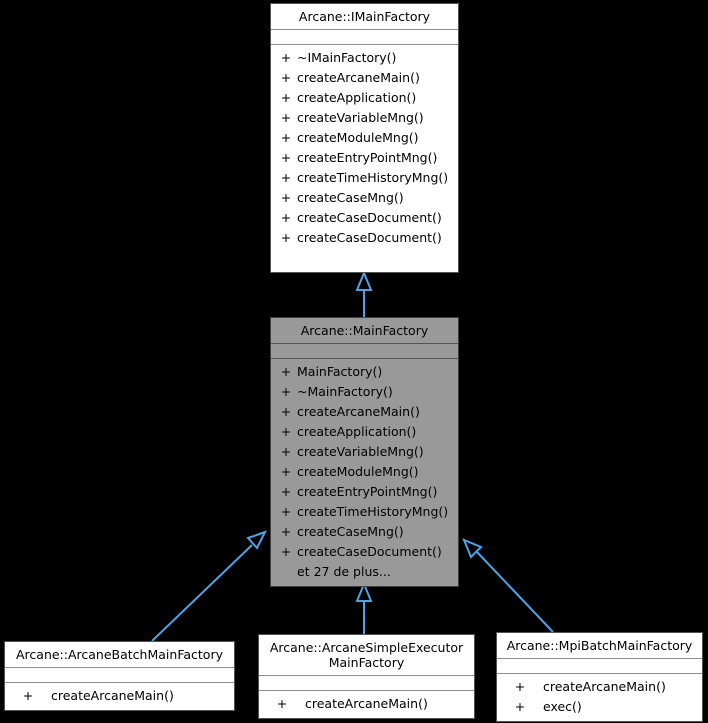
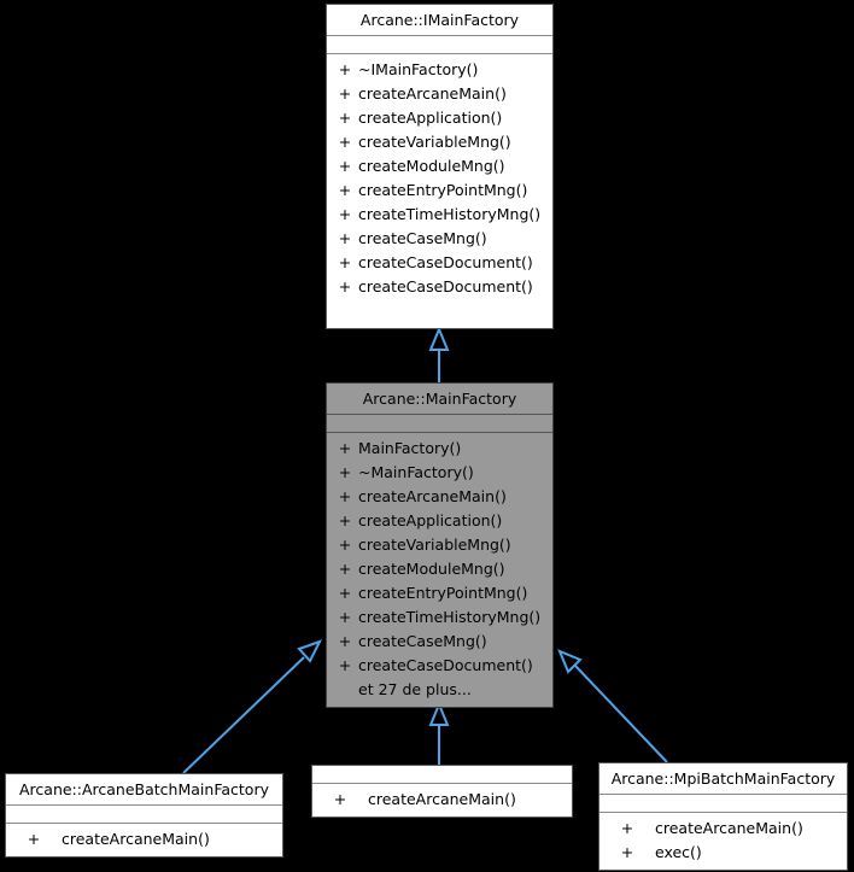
  Arcane::IMainFactory
  +
  ~IMainFactory()
  +
  createArcaneMain()
  +
  createApplication()
  +
  createVariableMng()
  +
  createModuleMng()
  +
  createEntryPointMng()
  +
  createTimeHistoryMng()
  +
  createCaseMng()
  +
  createCaseDocument()
  +
  createCaseDocument()
  Arcane::MainFactory
  +
  MainFactory()
  +
  ~MainFactory()
  +
  createArcaneMain()
  +
  createApplication()
  +
  createVariableMng()
  +
  createModuleMng()
  +
  createEntryPointMng()
  +
  createTimeHistoryMng()
  +
  createCaseMng()
  +
  createCaseDocument()
  et 27 de plus...
  Arcane::ArcaneBatchMainFactory
  +
  createArcaneMain()
- Arcane::ArcaneSimpleExecutor
- MainFactory
  +
  createArcaneMain()
  Arcane::MpiBatchMainFactory
  +
  createArcaneMain()
  +
  exec()
